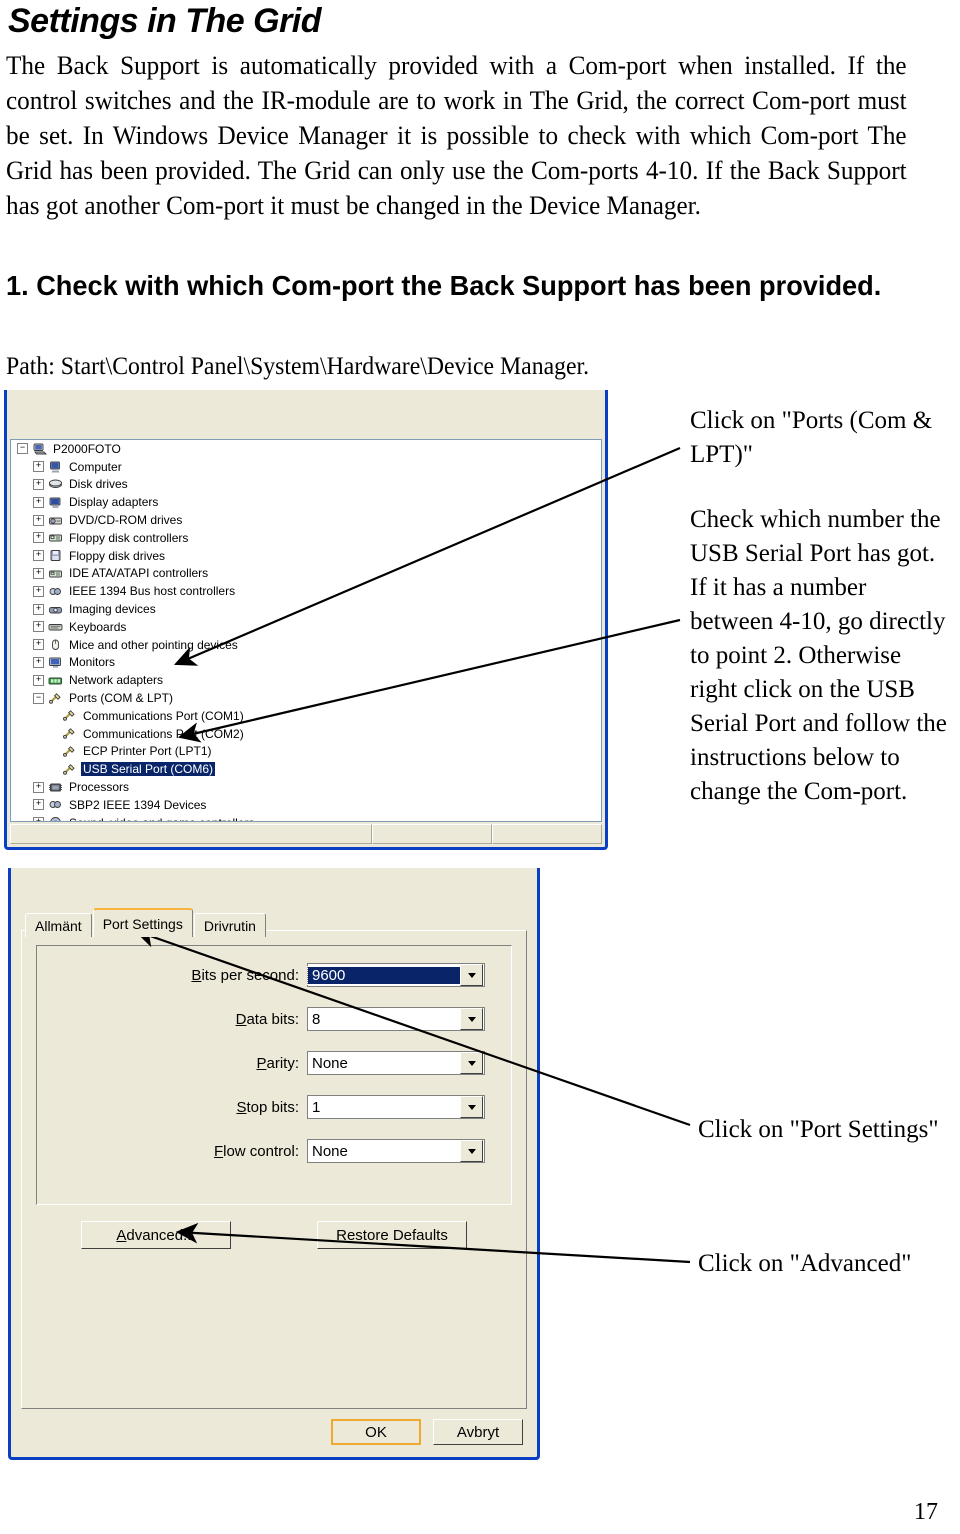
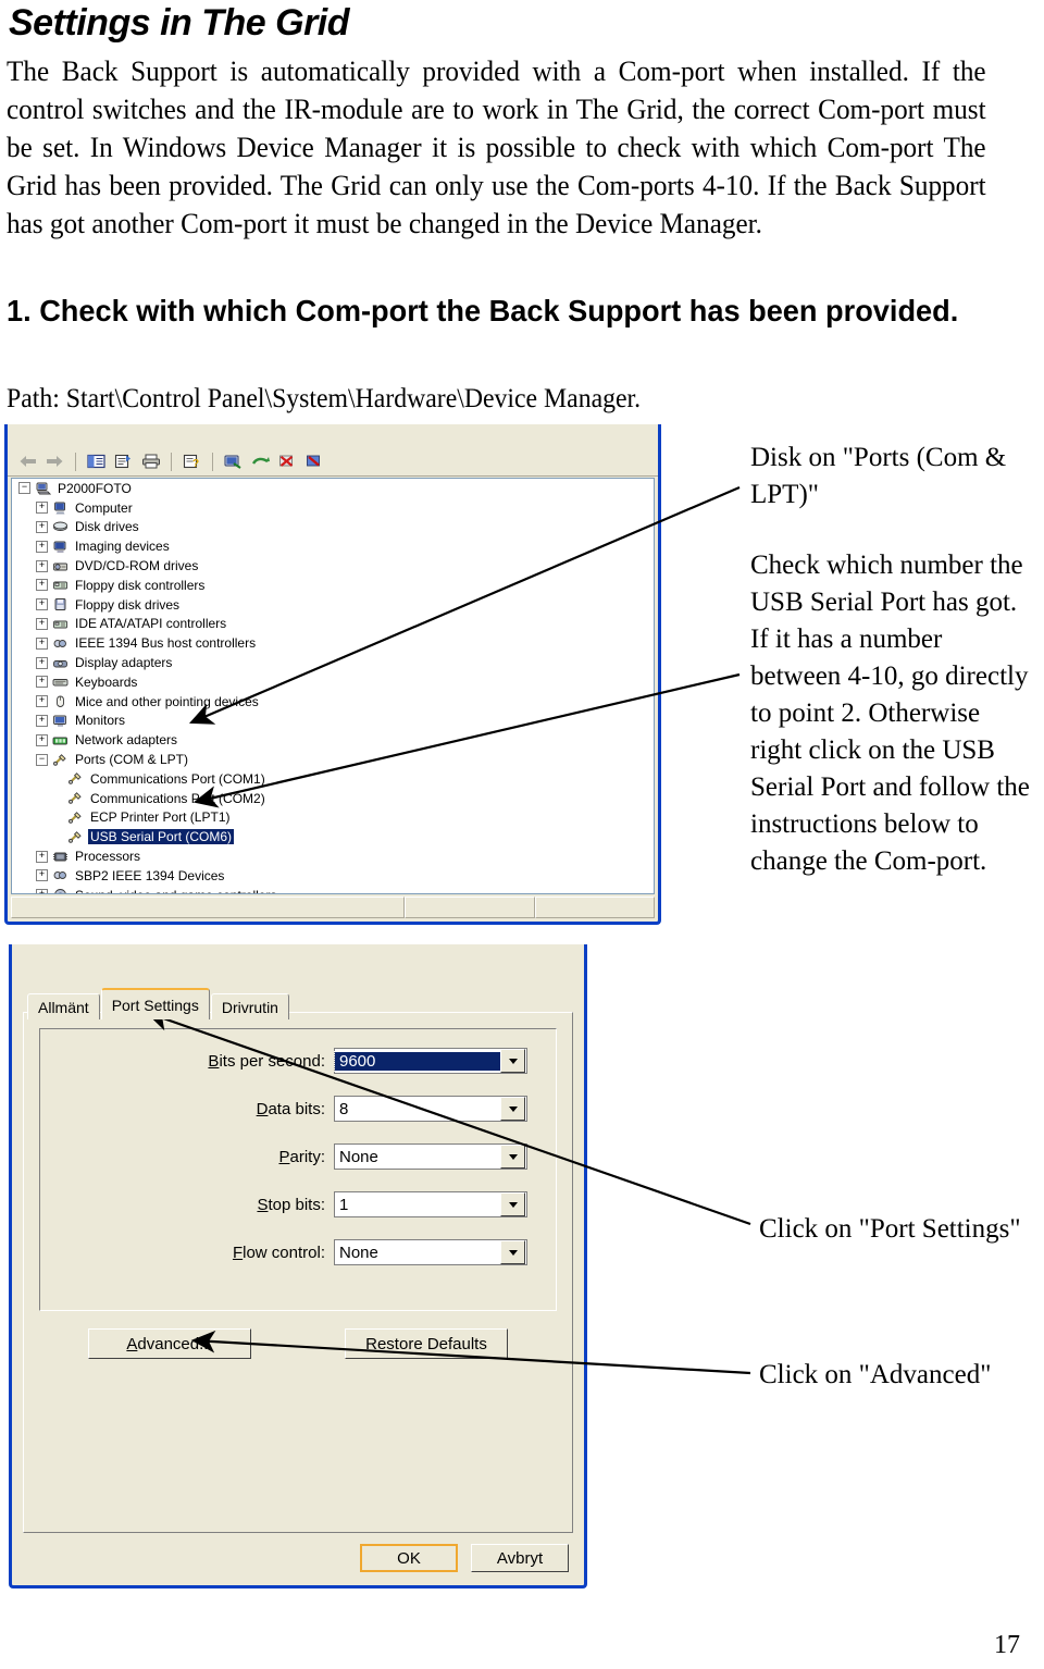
  Settings in The Grid
  The Back Support is automatically provided with a Com-port when installed. If the control switches and the IR-module are to work in The Grid, the correct Com-port must be set. In Windows Device Manager it is possible to check with which Com-port The Grid has been provided. The Grid can only use the Com-ports 4-10. If the Back Support has got another Com-port it must be changed in the Device Manager.
  1. Check with which Com-port the Back Support has been provided.
  Path: Start\Control Panel\System\Hardware\Device Manager.
  17
+ ?
  −
  P2000FOTO
  +
  Computer
  +
  Disk drives
  +
- Display adapters
+ Imaging devices
  +
  DVD/CD-ROM drives
  +
  Floppy disk controllers
  +
  Floppy disk drives
  +
  IDE ATA/ATAPI controllers
  +
  IEEE 1394 Bus host controllers
  +
- Imaging devices
+ Display adapters
  +
  Keyboards
  +
  Mice and other pointing devies
  +
  Monitors
  +
  Network adapters
  −
  Ports (COM & LPT)
  Communications Port (COM1)
  Communications Po (COM2)
  ECP Printer Port (LPT1)
  USB Serial Port (COM6)
  +
  Processors
  +
  SBP2 IEEE 1394 Devices
  Allmänt
  Port Settings
  Drivrutin
  Bits per second:
  9600
  Data bits:
  8
  Parity:
  None
  Stop bits:
  1
  Flow control:
  None
  A
  dvanced...
  R
  estore Defaults
  OK
  Avbryt
- Click on "Ports (Com & LPT)"
+ Disk on "Ports (Com & LPT)"
  Check which number the USB Serial Port has got. If it has a number between 4-10, go directly to point 2. Otherwise right click on the USB Serial Port and follow the instructions below to change the Com-port.
  Click on "Port Settings"
  Click on "Advanced"
